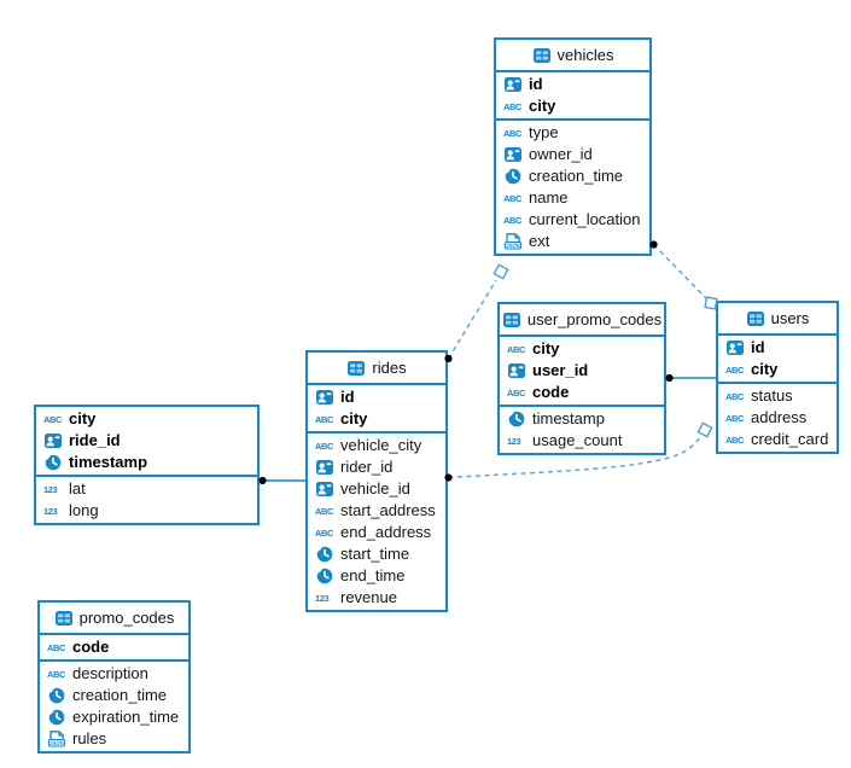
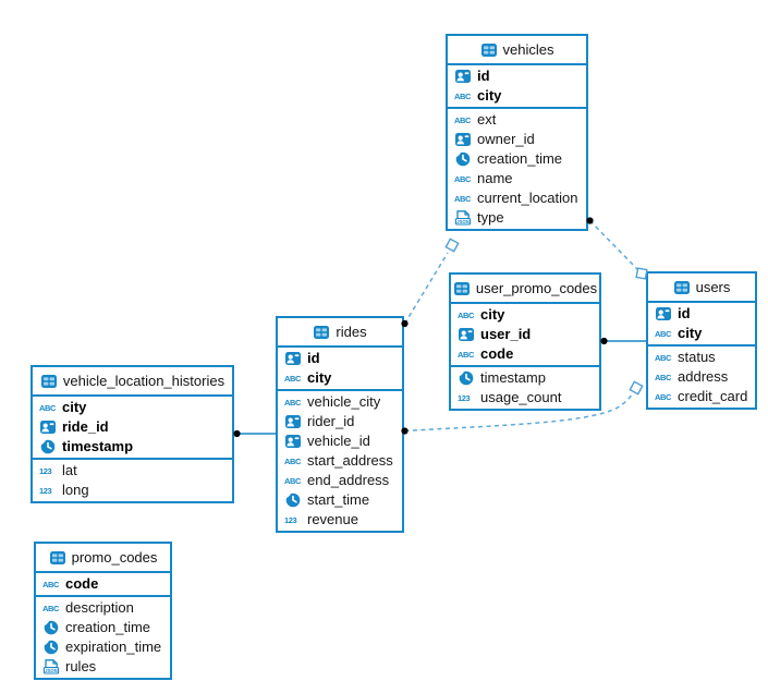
  vehicles
  id
  ABC
  city
  ABC
- type
+ ext
  owner_id
  creation_time
  ABC
  name
  ABC
  current_location
- ext
+ type
  user_promo_codes
  ABC
  city
  user_id
  ABC
  code
  timestamp
  123
  usage_count
  users
  id
  ABC
  city
  ABC
  status
  ABC
  address
  ABC
  credit_card
  rides
  id
  ABC
  city
  ABC
  vehicle_city
  rider_id
  vehicle_id
  ABC
  start_address
  ABC
  end_address
  start_time
- end_time
  123
  revenue
+ vehicle_location_histories
  ABC
  city
  ride_id
  timestamp
  123
  lat
  123
  long
  promo_codes
  ABC
  code
  ABC
  description
  creation_time
  expiration_time
  rules
